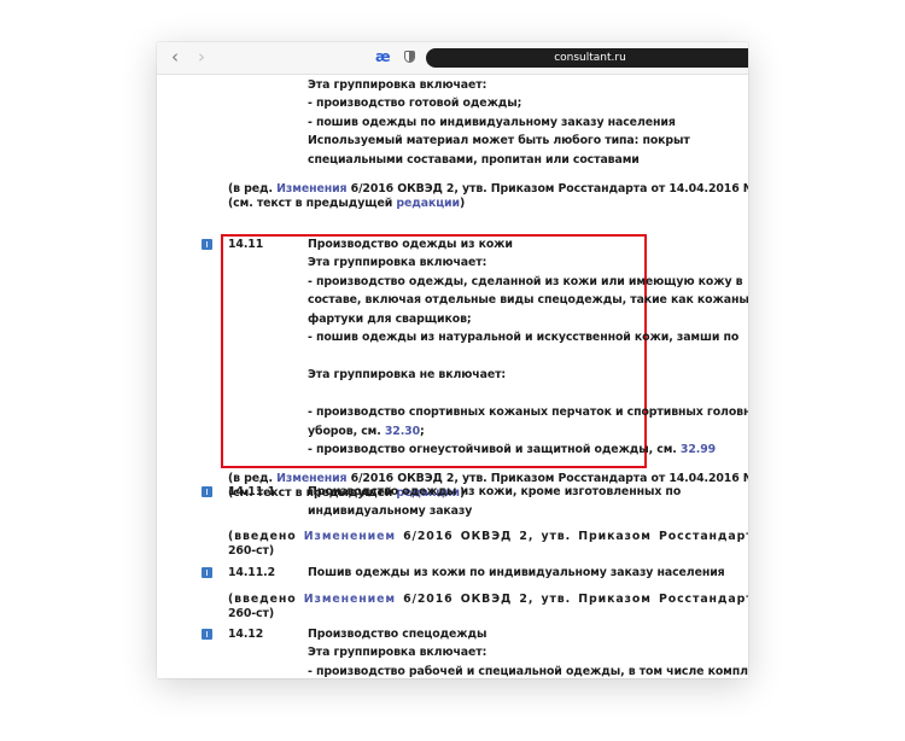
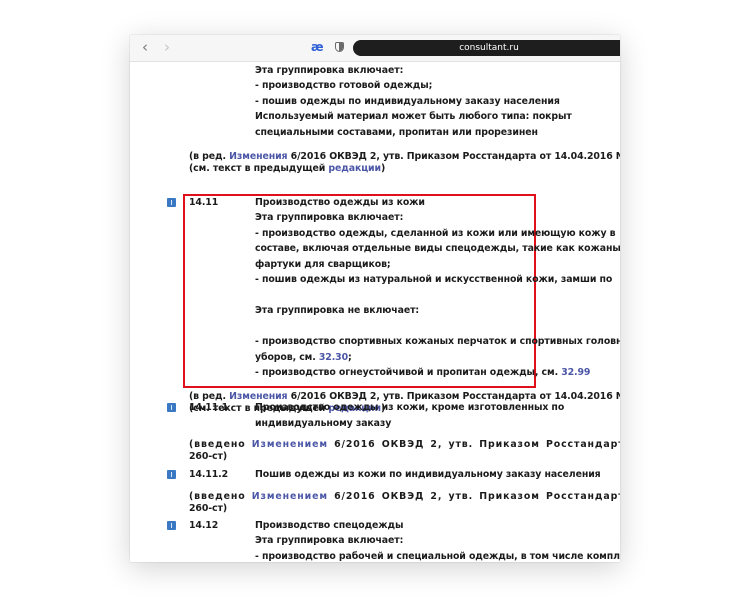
  ‹
  ›
  æ
  consultant.ru
  Эта группировка включает:
  - производство готовой одежды;
  - пошив одежды по индивидуальному заказу населения
  Используемый материал может быть любого типа: покрыт
- специальными составами, пропитан или составами
+ специальными составами, пропитан или прорезинен
  (в ред. Изменения 6/2016 ОКВЭД 2, утв. Приказом Росстандарта от 14.04.2016 N
  (см. текст в предыдущей редакции)
  14.11
  Производство одежды из кожи
  Эта группировка включает:
  - производство одежды, сделанной из кожи или имеющую кожу в
  составе, включая отдельные виды спецодежды, такие как кожаны
  фартуки для сварщиков;
  - пошив одежды из натуральной и искусственной кожи, замши по
  Эта группировка не включает:
  - производство спортивных кожаных перчаток и спортивных головн
  уборов, см. 32.30;
- - производство огнеустойчивой и защитной одежды, см. 32.99
+ - производство огнеустойчивой и пропитан одежды, см. 32.99
  (в ред. Изменения 6/2016 ОКВЭД 2, утв. Приказом Росстандарта от 14.04.2016 N
  (см. текст в предыдущей редакции)
  14.11.1
  Производство одежды из кожи, кроме изготовленных по
  индивидуальному заказу
  (введено Изменением 6/2016 ОКВЭД 2, утв. Приказом Росстандар
  260-ст)
  14.11.2
  Пошив одежды из кожи по индивидуальному заказу населения
  (введено Изменением 6/2016 ОКВЭД 2, утв. Приказом Росстандар
  260-ст)
  14.12
  Производство спецодежды
  Эта группировка включает:
  - производство рабочей и специальной одежды, в том числе компл
